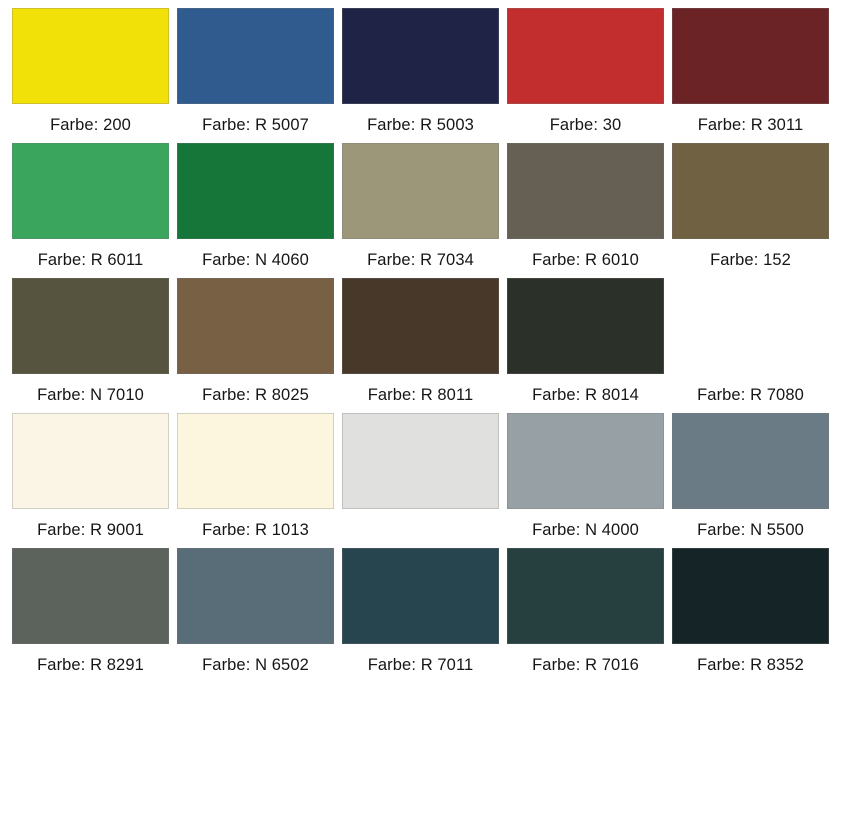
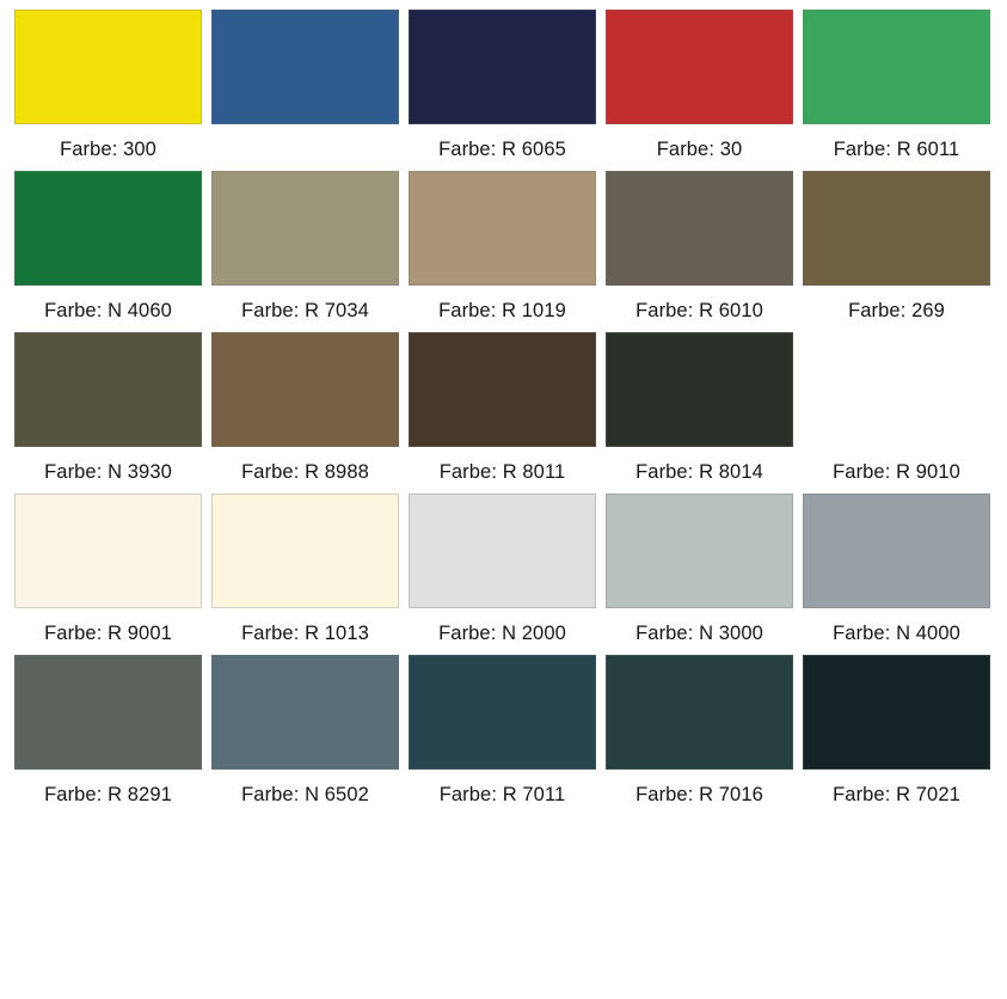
- Farbe: 200
+ Farbe: 300
- Farbe: R 5007
- Farbe: R 5003
+ Farbe: R 6065
  Farbe: 30
- Farbe: R 3011
  Farbe: R 6011
  Farbe: N 4060
  Farbe: R 7034
+ Farbe: R 1019
  Farbe: R 6010
- Farbe: 152
+ Farbe: 269
- Farbe: N 7010
+ Farbe: N 3930
- Farbe: R 8025
+ Farbe: R 8988
  Farbe: R 8011
  Farbe: R 8014
- Farbe: R 7080
+ Farbe: R 9010
  Farbe: R 9001
  Farbe: R 1013
+ Farbe: N 2000
+ Farbe: N 3000
  Farbe: N 4000
- Farbe: N 5500
  Farbe: R 8291
  Farbe: N 6502
  Farbe: R 7011
  Farbe: R 7016
- Farbe: R 8352
+ Farbe: R 7021
